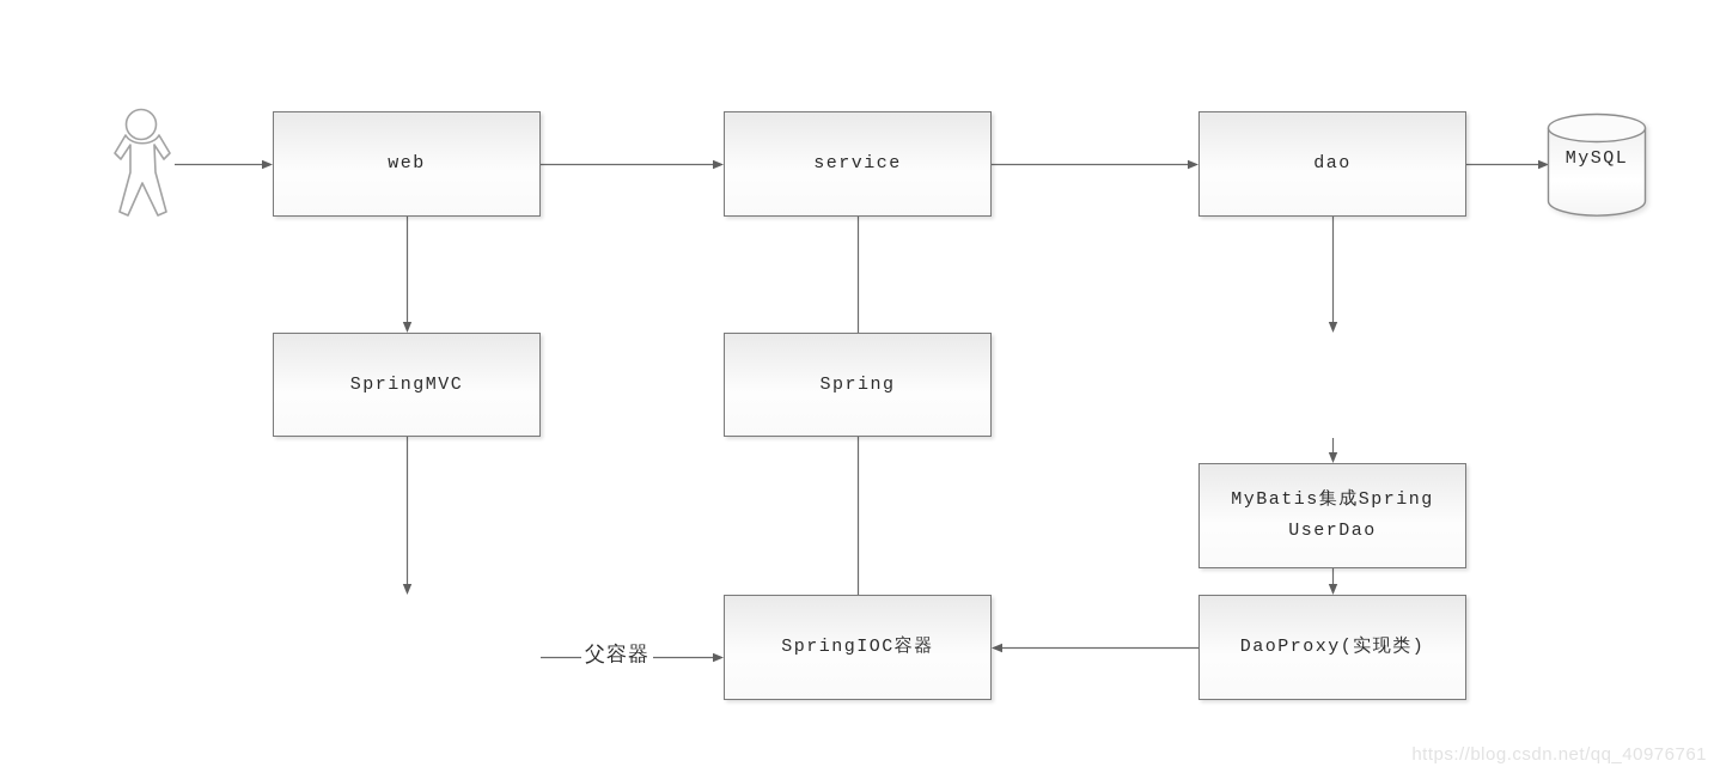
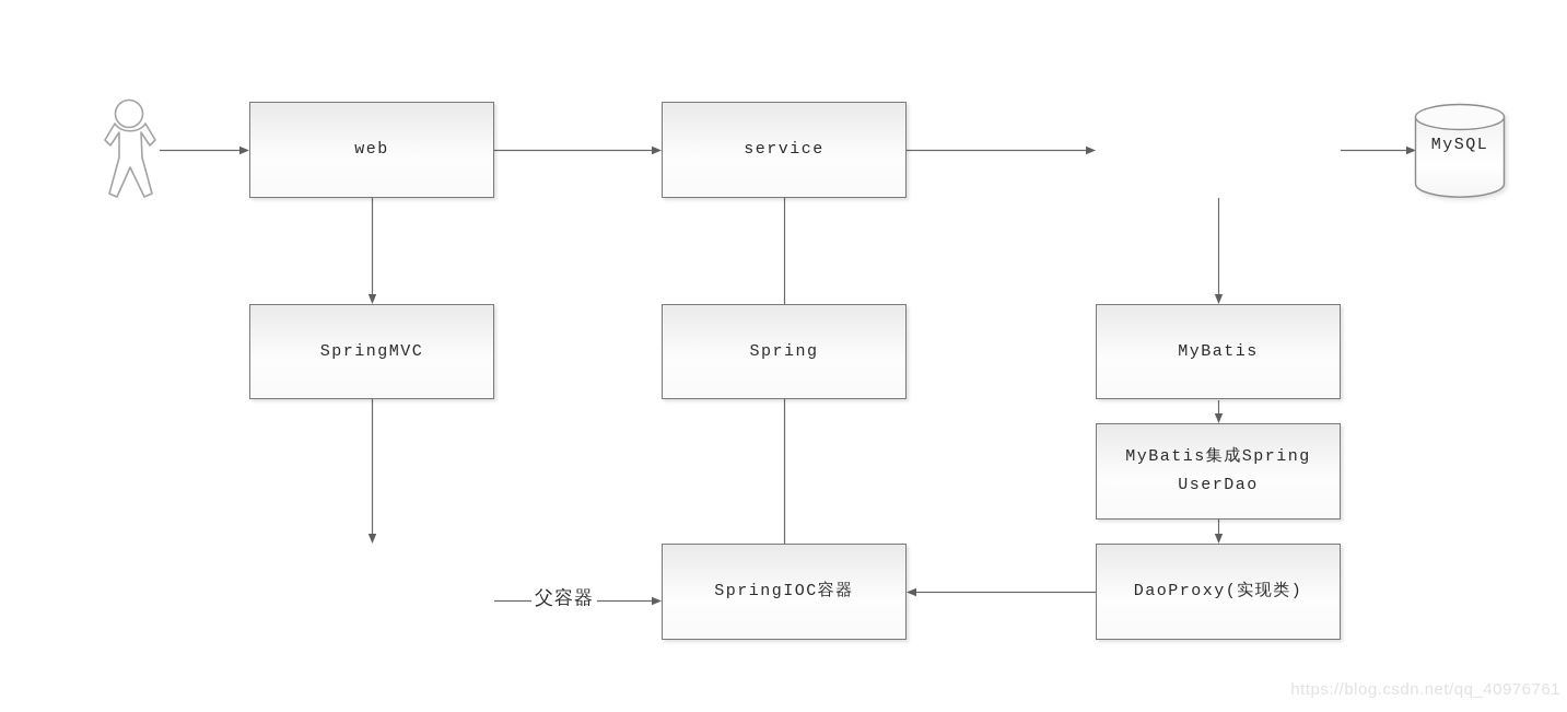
  MySQL
  web
  service
- dao
  SpringMVC
  Spring
+ MyBatis
  MyBatis集成Spring
  UserDao
  SpringIOC容器
  DaoProxy(实现类)
  父容器
  https://blog.csdn.net/qq_40976761
